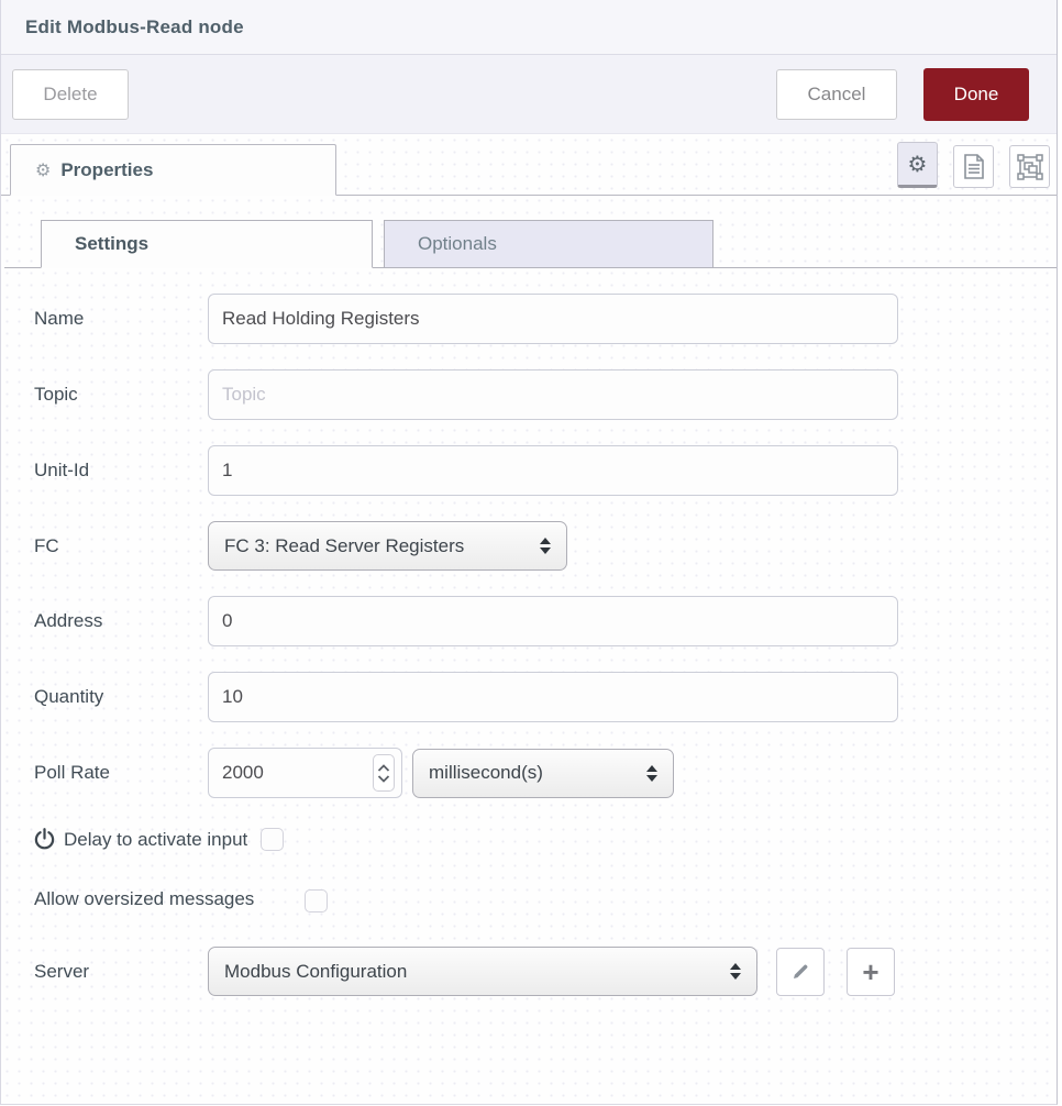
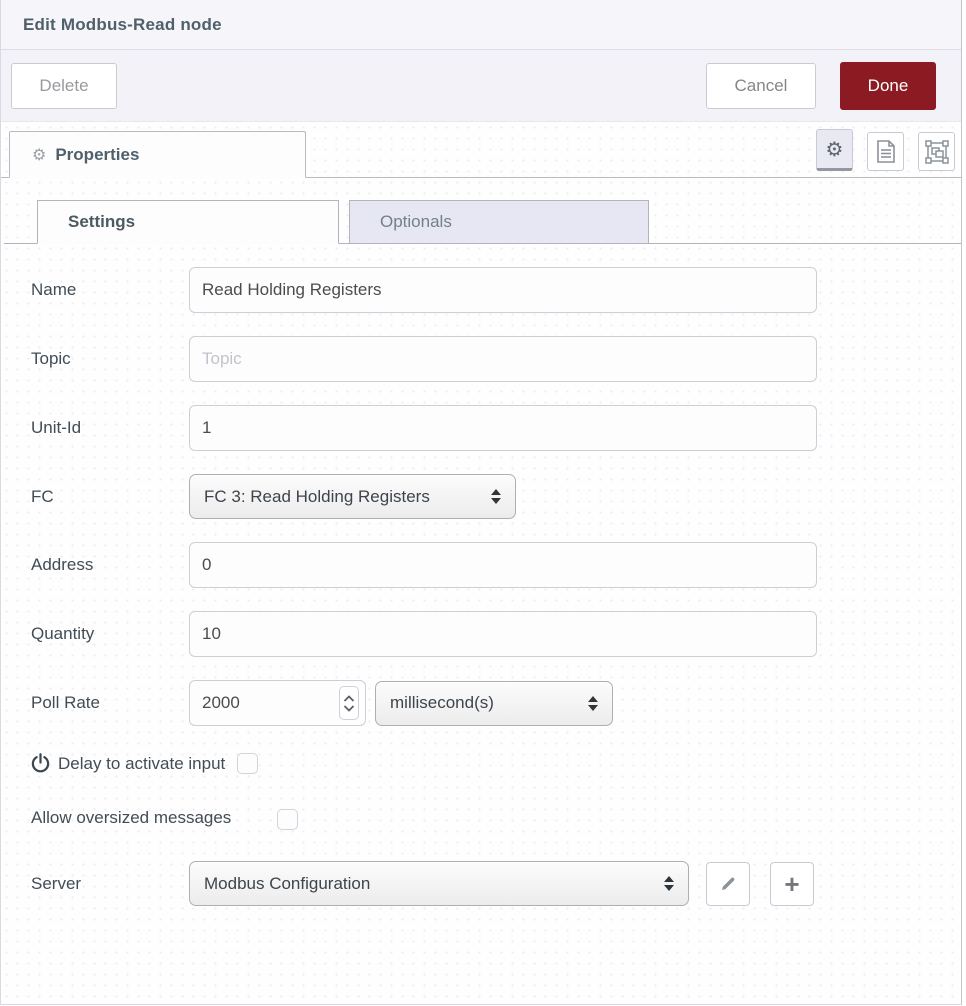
  Edit Modbus-Read node
  Delete
  Cancel
  Done
  ⚙
  Properties
  ⚙
  Settings
  Optionals
  Name
  Read Holding Registers
  Topic
  Topic
  Unit-Id
  1
  FC
- FC 3: Read Server Registers
+ FC 3: Read Holding Registers
  Address
  0
  Quantity
  10
  Poll Rate
  2000
  millisecond(s)
  Delay to activate input
  Allow oversized messages
  Server
  Modbus Configuration
  +
